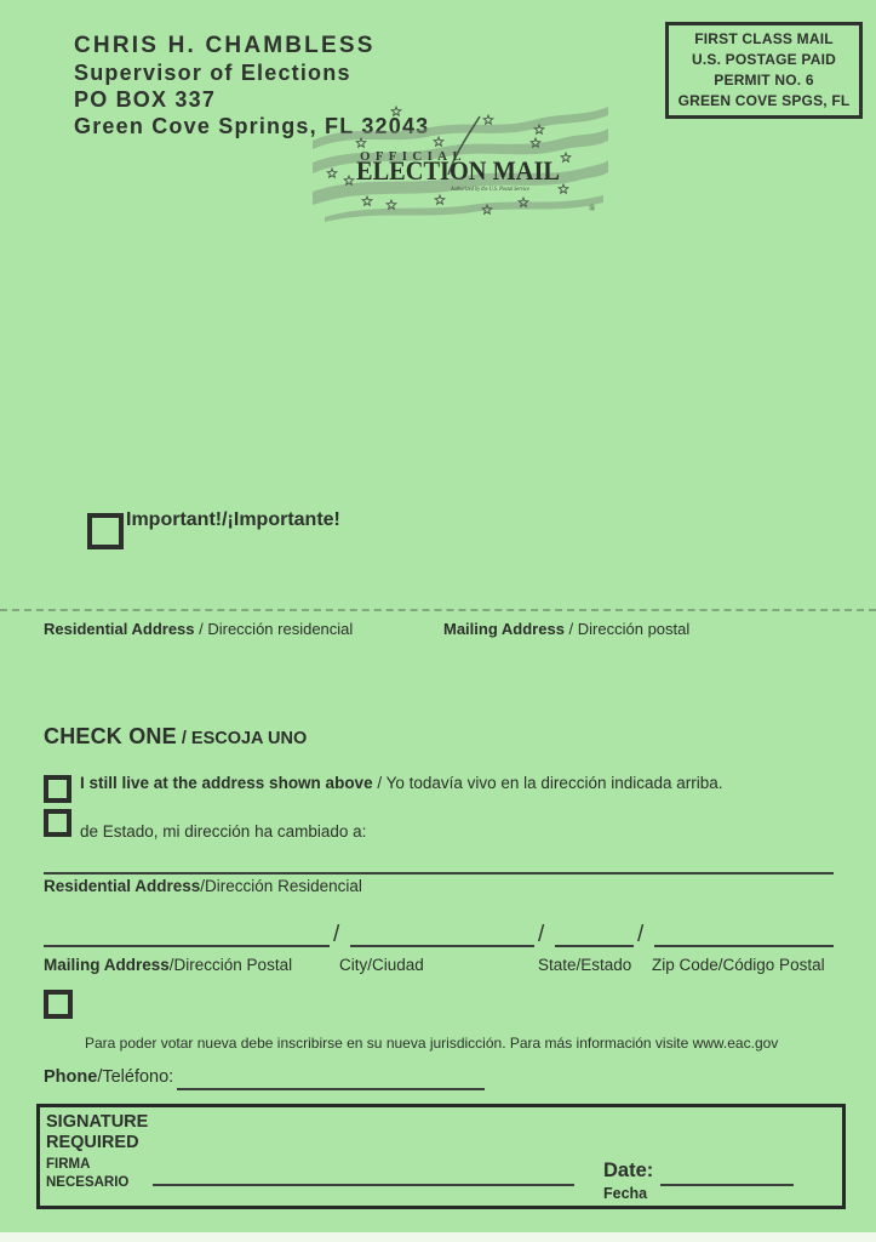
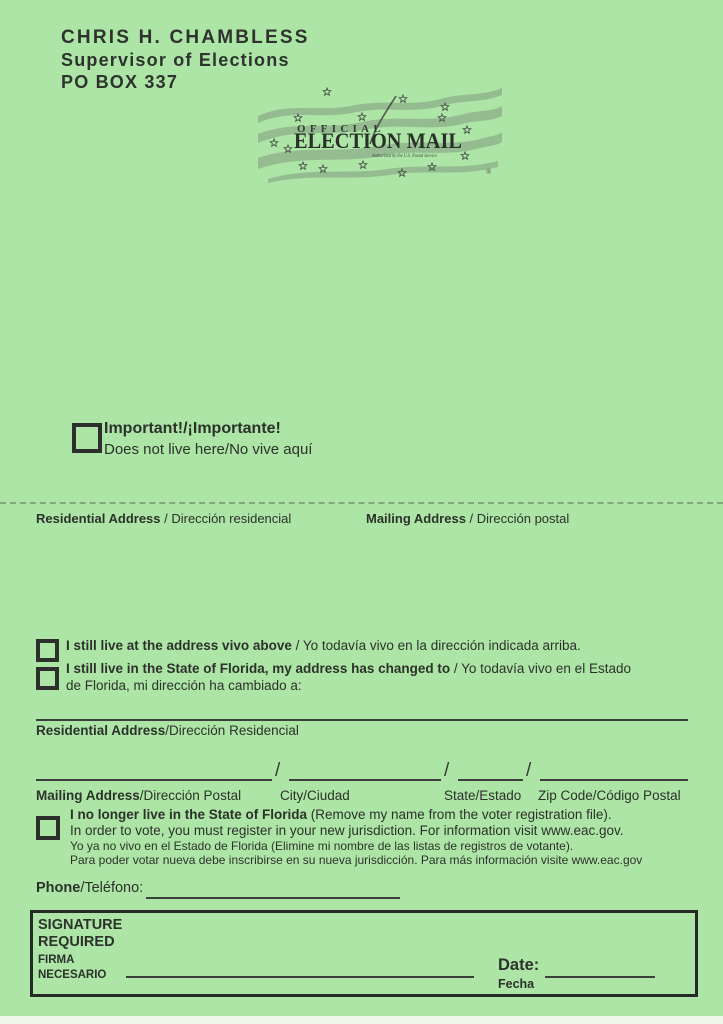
  CHRIS H. CHAMBLESS
  Supervisor of Elections
  PO BOX 337
- Green Cove Springs, FL 32043
- FIRST CLASS MAIL
- U.S. POSTAGE PAID
- PERMIT NO. 6
- GREEN COVE SPGS, FL
  OFFICIAL
  ELECTION MAIL
  ®
  Important!/¡Importante!
+ Does not live here/No vive aquí
  Residential Address / Dirección residencial
  Mailing Address / Dirección postal
- CHECK ONE / ESCOJA UNO
- I still live at the address shown above / Yo todavía vivo en la dirección indicada arriba.
+ I still live at the address vivo above / Yo todavía vivo en la dirección indicada arriba.
+ I still live in the State of Florida, my address has changed to / Yo todavía vivo en el Estado
- de Estado, mi dirección ha cambiado a:
+ de Florida, mi dirección ha cambiado a:
  Residential Address/Dirección Residencial
  /
  /
  /
  Mailing Address/Dirección Postal
  City/Ciudad
  State/Estado
  Zip Code/Código Postal
+ I no longer live in the State of Florida (Remove my name from the voter registration file).
+ In order to vote, you must register in your new jurisdiction. For information visit www.eac.gov.
+ Yo ya no vivo en el Estado de Florida (Elimine mi nombre de las listas de registros de votante).
  Para poder votar nueva debe inscribirse en su nueva jurisdicción. Para más información visite www.eac.gov
  Phone/Teléfono:
  SIGNATURE
  REQUIRED
  FIRMA
  NECESARIO
  Date:
  Fecha
